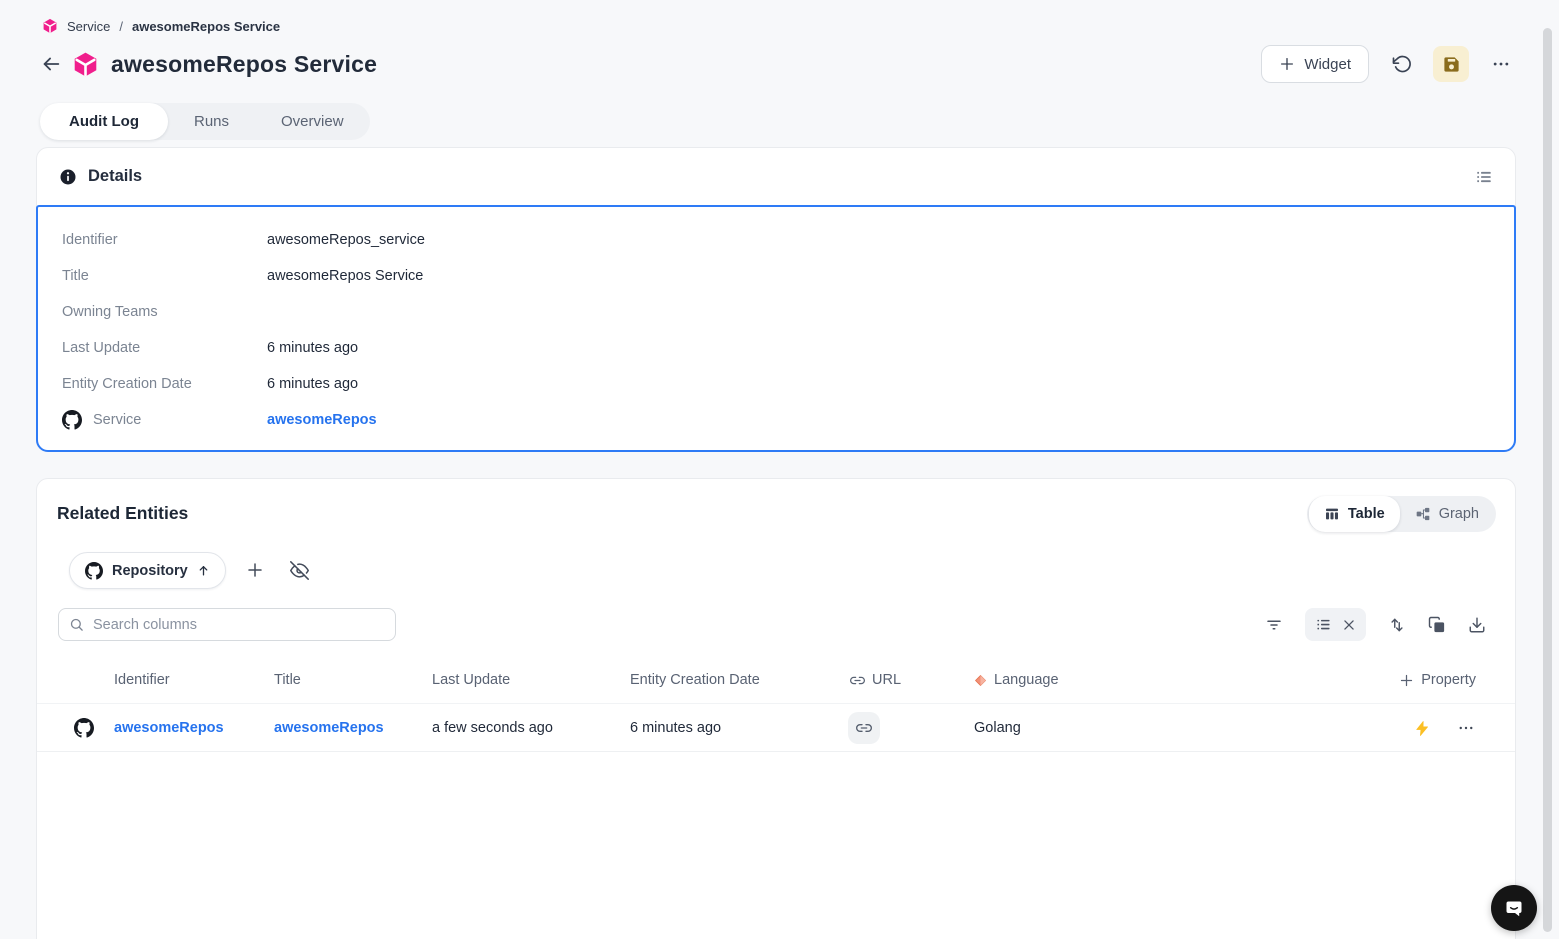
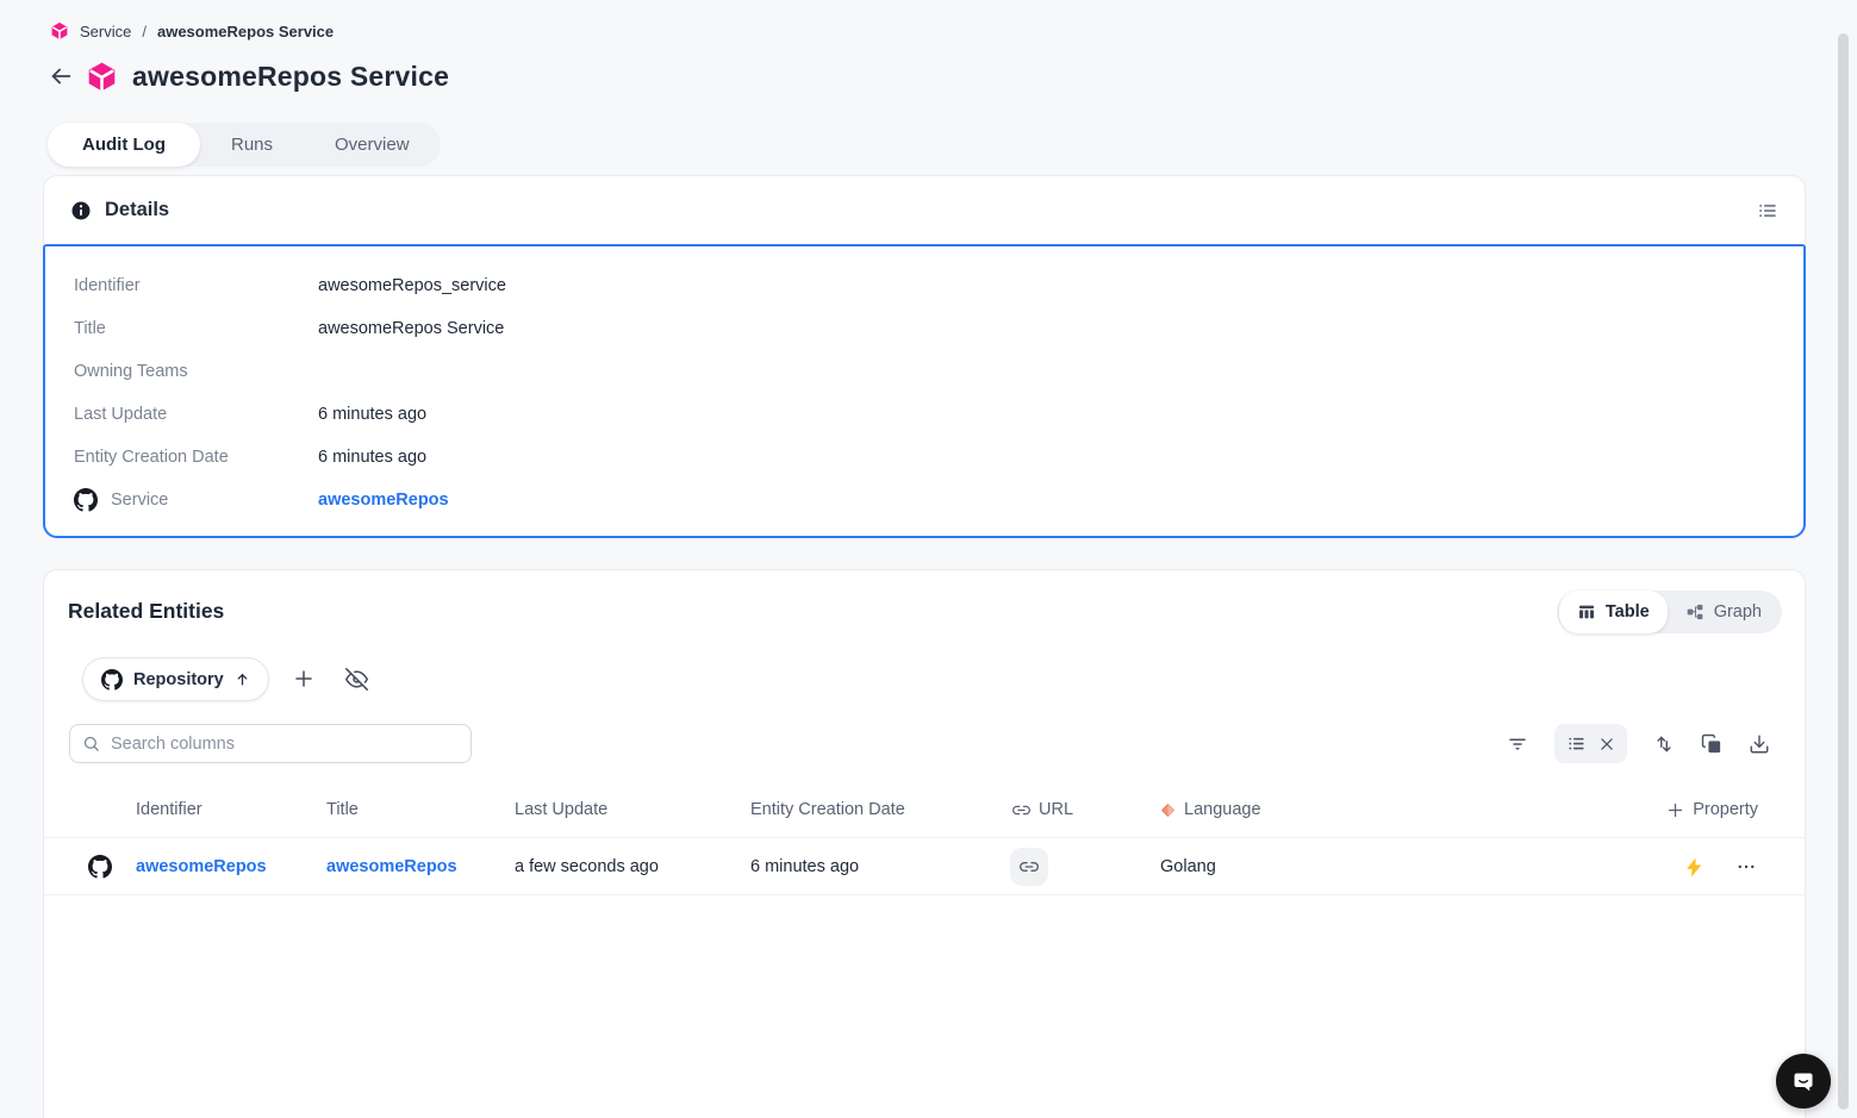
  Service
  /
  awesomeRepos Service
  awesomeRepos Service
- Widget
  Audit Log
  Runs
  Overview
  Details
  Identifier
  awesomeRepos_service
  Title
  awesomeRepos Service
  Owning Teams
  Last Update
  6 minutes ago
  Entity Creation Date
  6 minutes ago
  Service
  awesomeRepos
  Related Entities
  Table
  Graph
  Repository
  Search columns
  Identifier
  Title
  Last Update
  Entity Creation Date
  URL
  Language
  Property
  awesomeRepos
  awesomeRepos
  a few seconds ago
  6 minutes ago
  Golang
